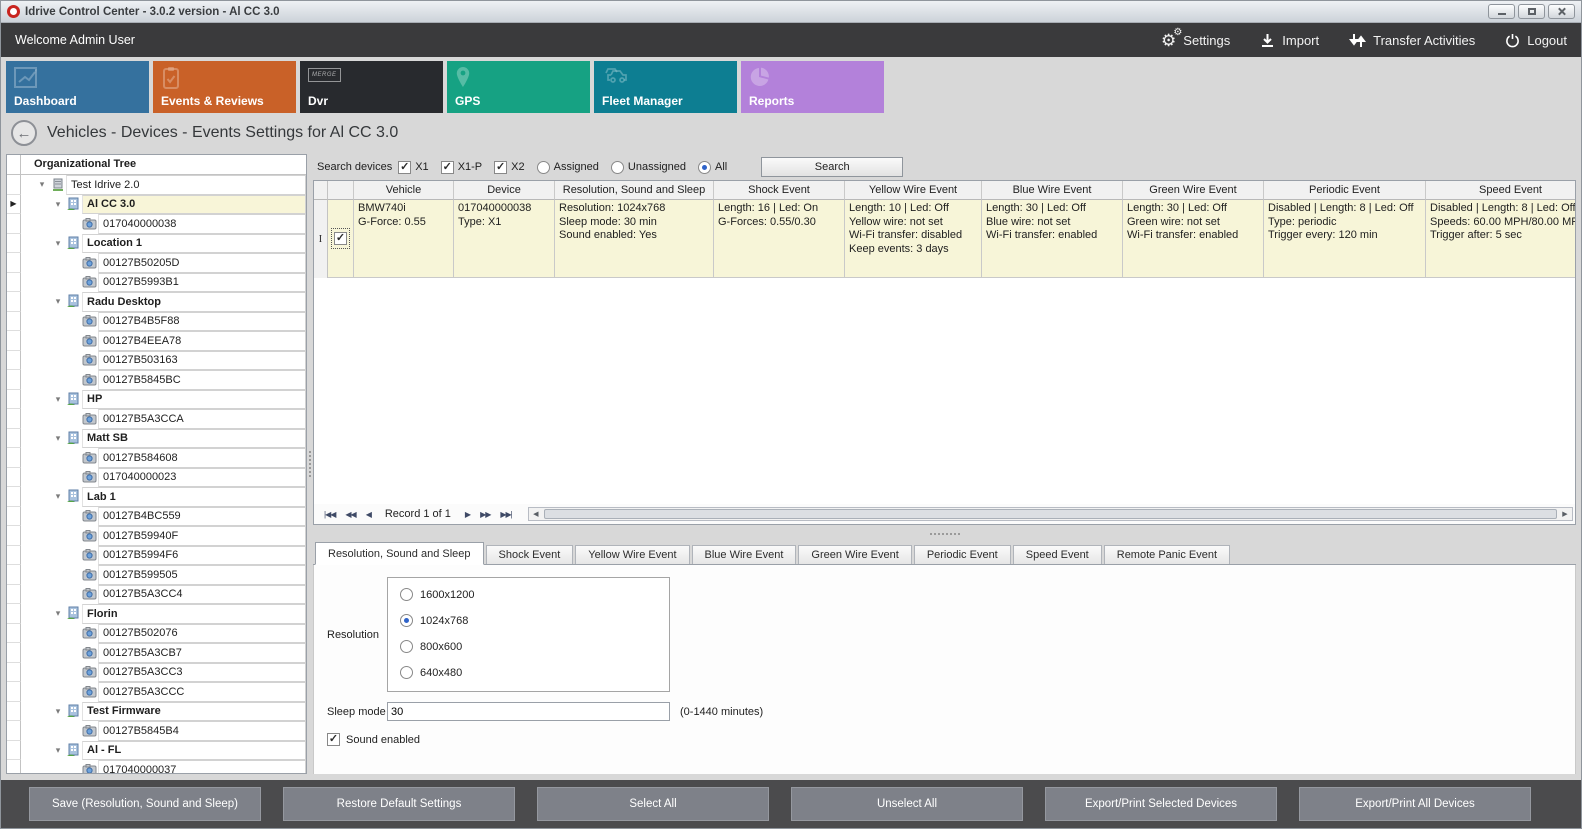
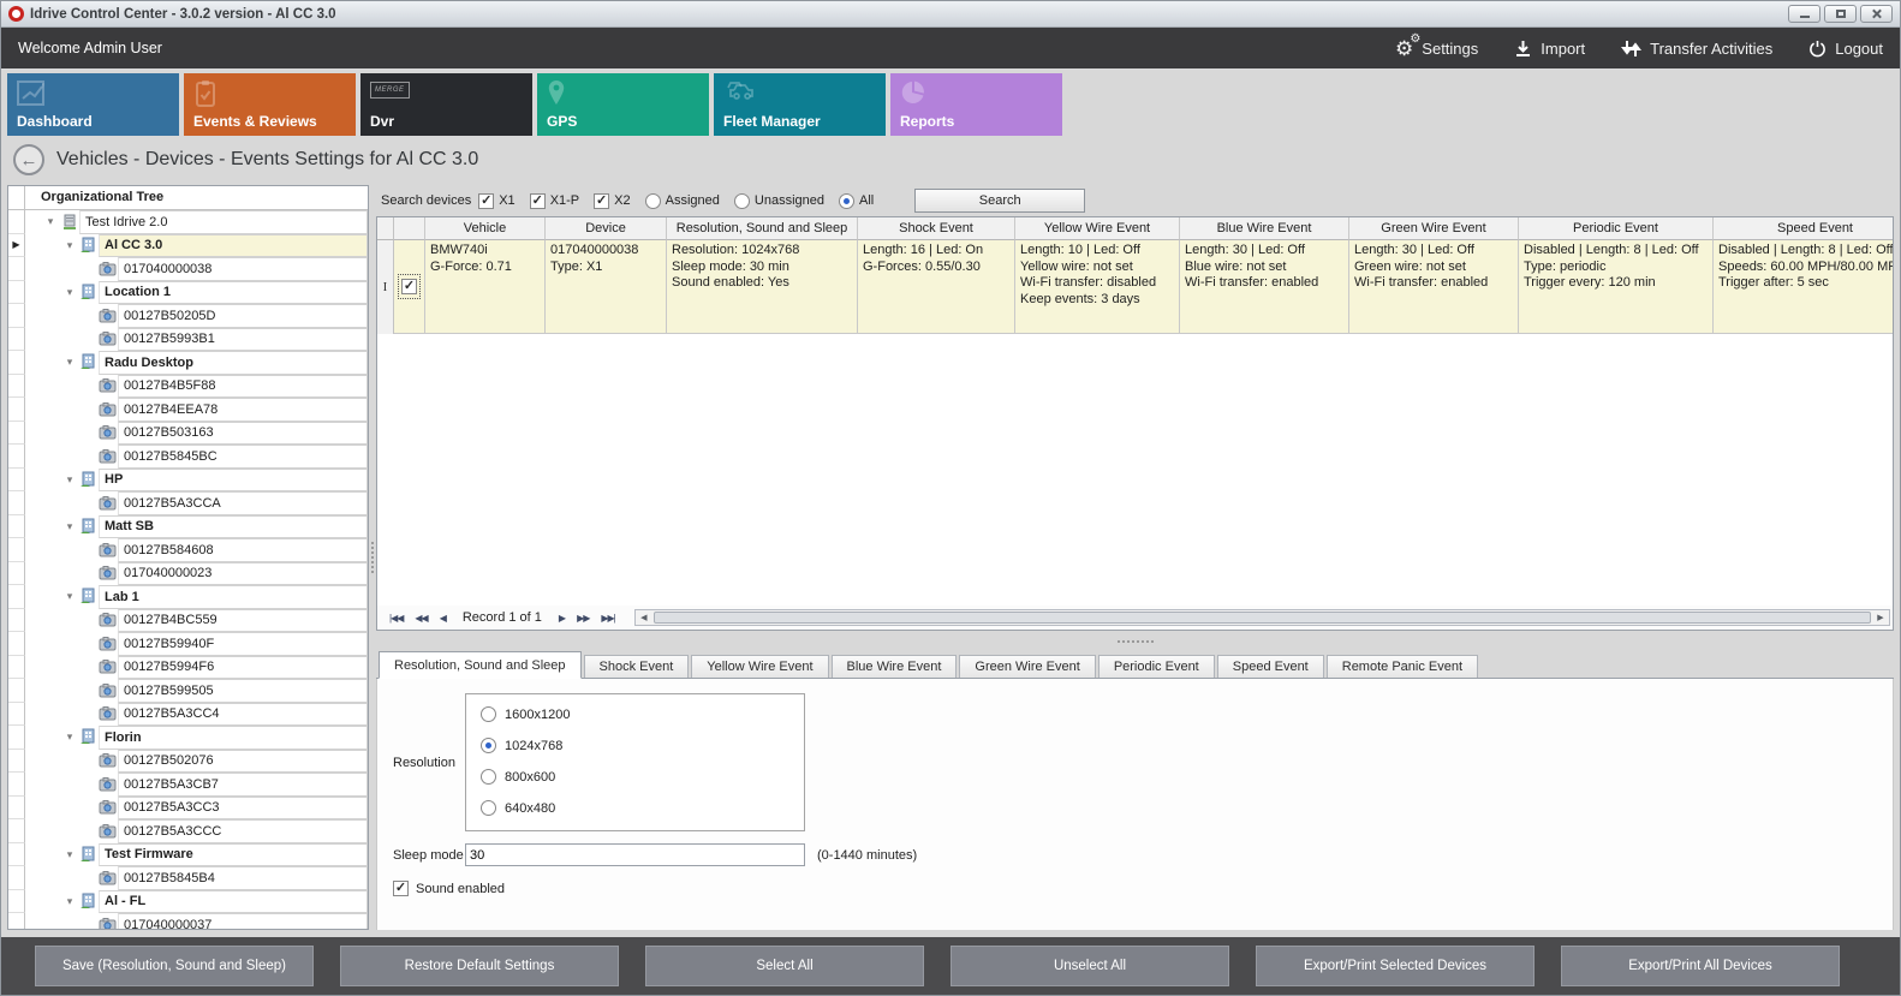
  Idrive Control Center - 3.0.2 version - Al CC 3.0
  Welcome Admin User
  ⚙
  ⚙
  Settings
  Import
  Transfer Activities
  Logout
  Dashboard
  Events & Reviews
  Dvr
  GPS
  Fleet Manager
  Reports
  ←
  Vehicles - Devices - Events Settings for Al CC 3.0
  Organizational Tree
  ▾
  Test Idrive 2.0
  ▶
  ▾
  Al CC 3.0
  017040000038
  ▾
  Location 1
  00127B50205D
  00127B5993B1
  ▾
  Radu Desktop
  00127B4B5F88
  00127B4EEA78
  00127B503163
  00127B5845BC
  ▾
  HP
  00127B5A3CCA
  ▾
  Matt SB
  00127B584608
  017040000023
  ▾
  Lab 1
  00127B4BC559
  00127B59940F
  00127B5994F6
  00127B599505
  00127B5A3CC4
  ▾
  Florin
  00127B502076
  00127B5A3CB7
  00127B5A3CC3
  00127B5A3CCC
  ▾
  Test Firmware
  00127B5845B4
  ▾
  Al - FL
  017040000037
  Search devices
  ✓
  X1
  ✓
  X1-P
  ✓
  X2
  Assigned
  Unassigned
  All
  Search
  Vehicle
  Device
  Resolution, Sound and Sleep
  Shock Event
  Yellow Wire Event
  Blue Wire Event
  Green Wire Event
  Periodic Event
  Speed Event
  I
  ✓
  BMW740i
- G-Force: 0.55
+ G-Force: 0.71
  017040000038
  Type: X1
  Resolution: 1024x768
  Sleep mode: 30 min
  Sound enabled: Yes
  Length: 16 | Led: On
  G-Forces: 0.55/0.30
  Length: 10 | Led: Off
  Yellow wire: not set
  Wi-Fi transfer: disabled
  Keep events: 3 days
  Length: 30 | Led: Off
  Blue wire: not set
  Wi-Fi transfer: enabled
  Length: 30 | Led: Off
  Green wire: not set
  Wi-Fi transfer: enabled
  Disabled | Length: 8 | Led: Off
  Type: periodic
  Trigger every: 120 min
  Disabled | Length: 8 | Led: Off
  Speeds: 60.00 MPH/80.00 MP
  Trigger after: 5 sec
  |◀◀
  ◀◀
  ◀
  Record 1 of 1
  ▶
  ▶▶
  ▶▶|
  Resolution, Sound and Sleep
  Shock Event
  Yellow Wire Event
  Blue Wire Event
  Green Wire Event
  Periodic Event
  Speed Event
  Remote Panic Event
  Resolution
  1600x1200
  1024x768
  800x600
  640x480
  Sleep mode
  30
  (0-1440 minutes)
  ✓
  Sound enabled
  Save (Resolution, Sound and Sleep)
  Restore Default Settings
  Select All
  Unselect All
  Export/Print Selected Devices
  Export/Print All Devices
